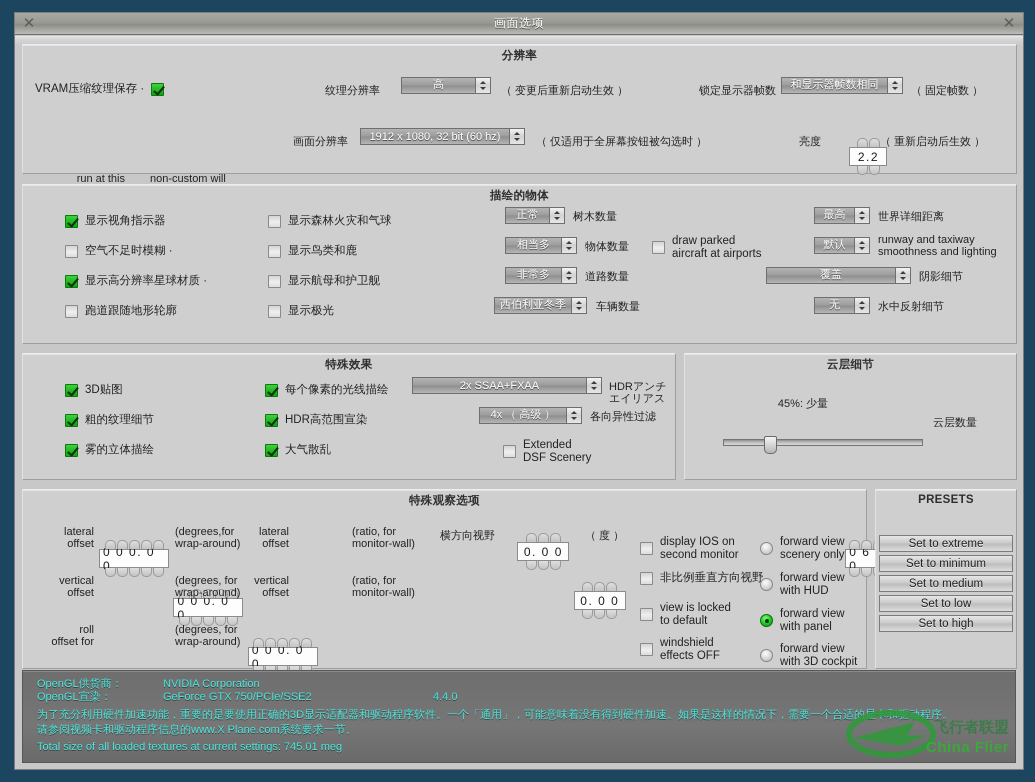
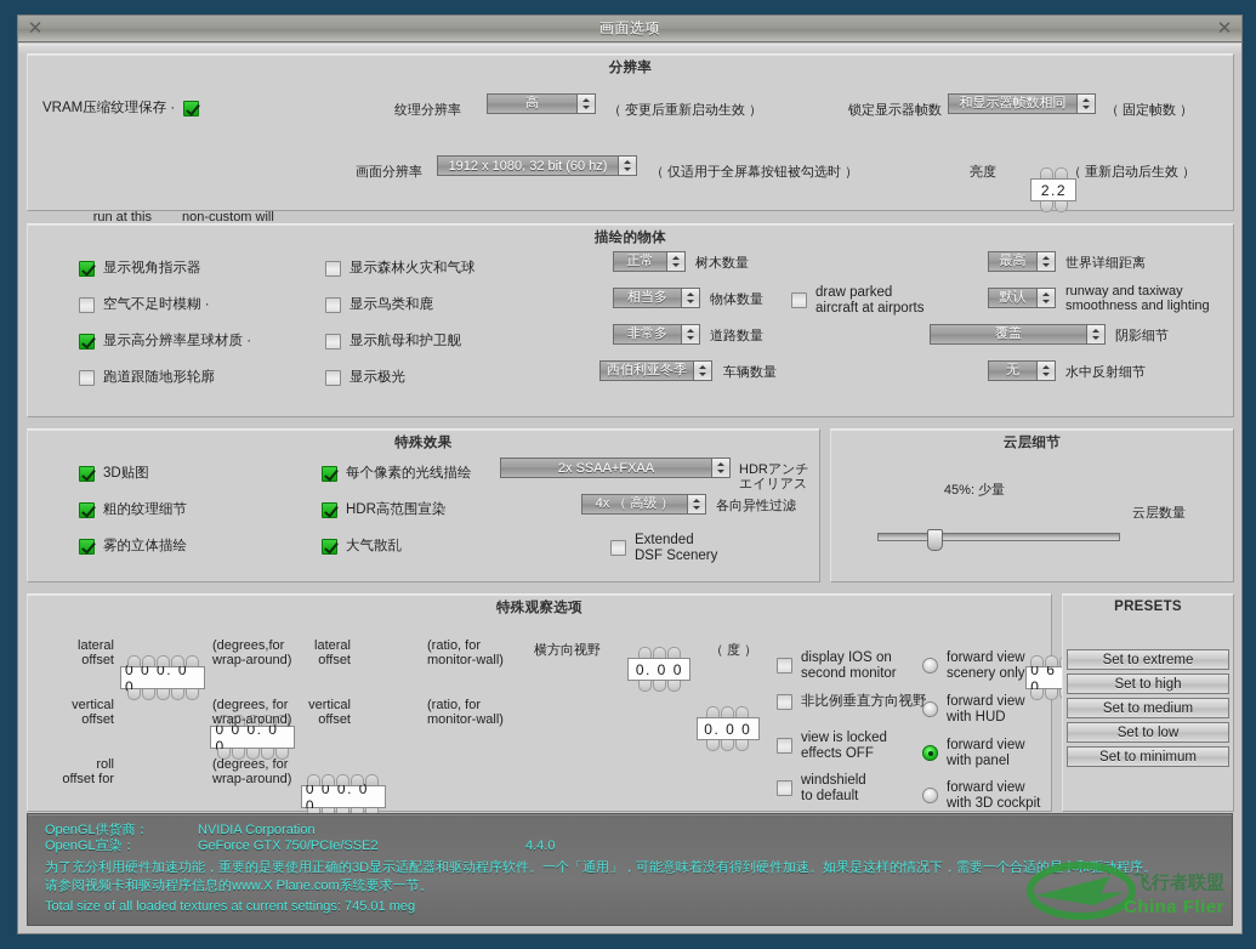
  ✕
  画面选项
  ✕
  分辨率
  VRAM压缩纹理保存 ·
  run at this
  non-custom will
  纹理分辨率
  高
  （ 变更后重新启动生效 ）
  画面分辨率
  1912 x 1080, 32 bit (60 hz)
  （ 仅适用于全屏幕按钮被勾选时 ）
  锁定显示器帧数
  和显示器帧数相同
  （ 固定帧数 ）
  亮度
  2.2
  （ 重新启动后生效 ）
  描绘的物体
  显示视角指示器
  空气不足时模糊 ·
  显示高分辨率星球材质 ·
  跑道跟随地形轮廓
  显示森林火灾和气球
  显示鸟类和鹿
  显示航母和护卫舰
  显示极光
  正常
  树木数量
  相当多
  物体数量
  draw parked
  aircraft at airports
  非常多
  道路数量
  西伯利亚冬季
  车辆数量
  最高
  世界详细距离
  默认
  runway and taxiway
  smoothness and lighting
  覆盖
  阴影细节
  无
  水中反射细节
  特殊效果
  3D贴图
  粗的纹理细节
  雾的立体描绘
  每个像素的光线描绘
  HDR高范围宣染
  大气散乱
  2x SSAA+FXAA
  HDRアンチエイリアス
  4x （ 高级 ）
  各向异性过滤
  Extended
  DSF Scenery
  云层细节
  45%: 少量
  云层数量
  特殊观察选项
  lateral
  offset
  0 0 0. 0 0
  (degrees,for
  wrap-around)
  vertical
  offset
  0 0 0. 0 0
  (degrees, for
  wrap-around)
  roll
  offset for
  0 0 0. 0 0
  (degrees, for
  wrap-around)
  lateral
  offset
  0. 0 0
  (ratio, for
  monitor-wall)
  vertical
  offset
  0. 0 0
  (ratio, for
  monitor-wall)
  横方向视野
  （ 度 ）
  display IOS on
  second monitor
  非比例垂直方向视野
  view is locked
- to default
+ effects OFF
  windshield
- effects OFF
+ to default
  forward view
  scenery only
  forward view
  with HUD
  forward view
  with panel
  forward view
  with 3D cockpit
  PRESETS
  Set to extreme
- Set to minimum
+ Set to high
  Set to medium
  Set to low
- Set to high
+ Set to minimum
  OpenGL供货商：
  NVIDIA Corporation
  OpenGL宣染：
  GeForce GTX 750/PCIe/SSE2
  4.4.0
  为了充分利用硬件加速功能，重要的是要使用正确的3D显示适配器和驱动程序软件。一个「通用」，可能意味着没有得到硬件加速。如果是这样的情况下，需要一个合适的显卡和驱动程序。
  请参阅视频卡和驱动程序信息的www.X Plane.com系统要求一节。
  Total size of all loaded textures at current settings: 745.01 meg
  飞行者联盟
  China Flier
